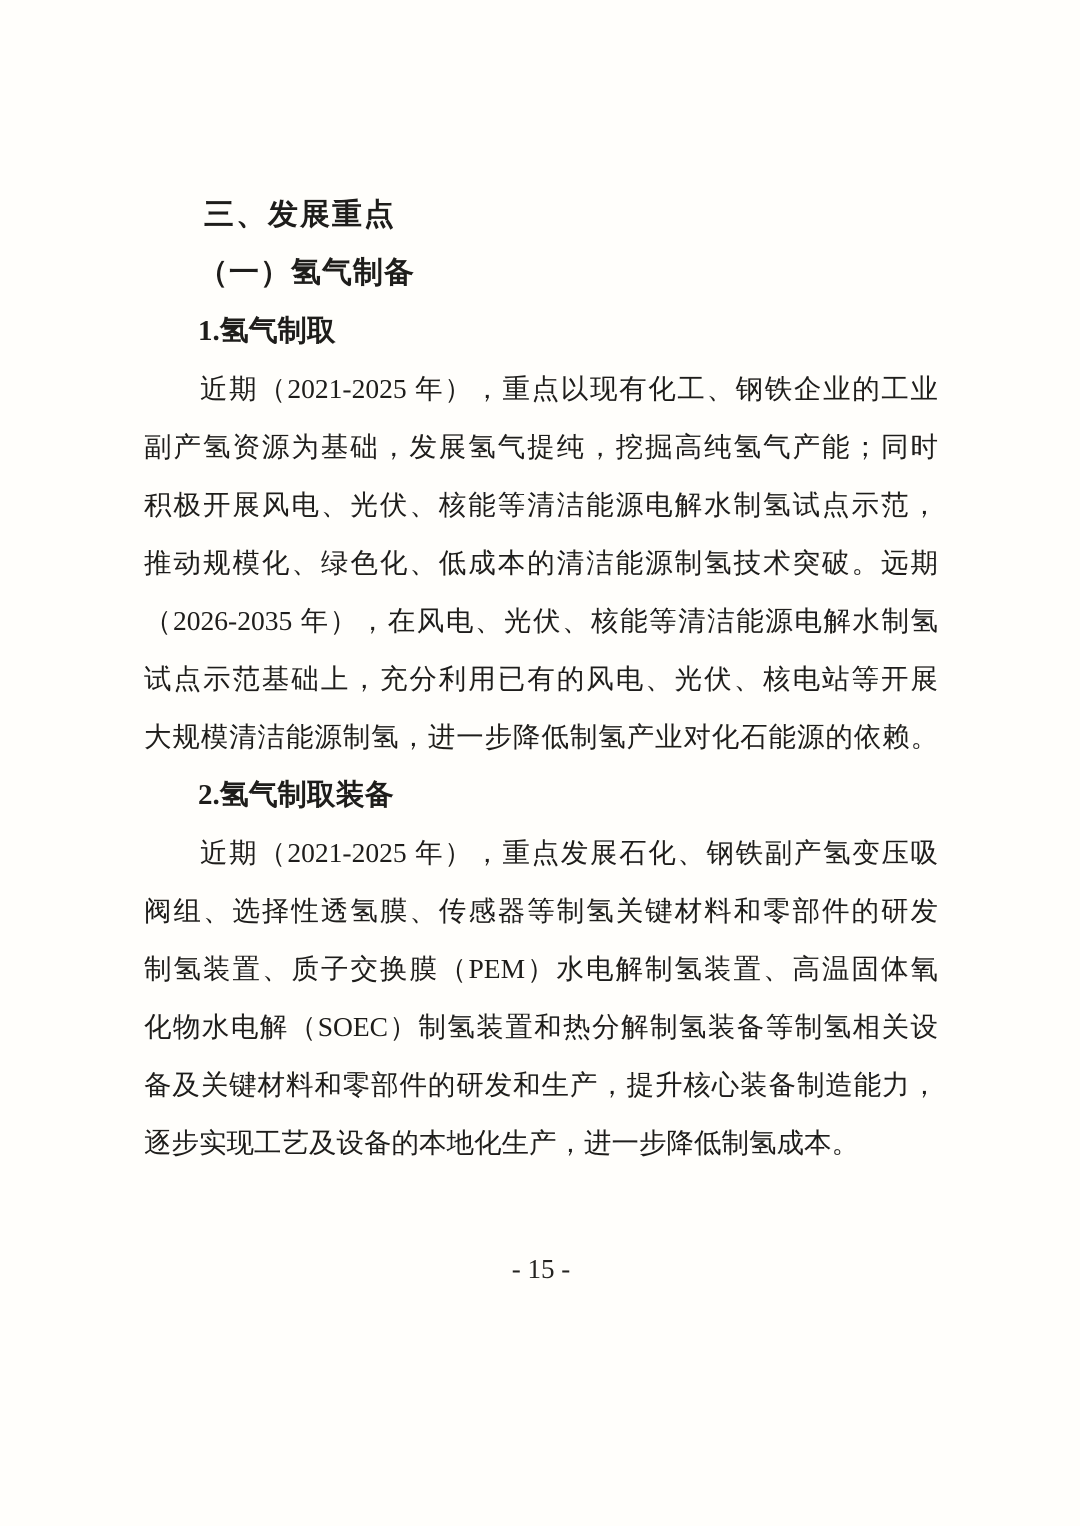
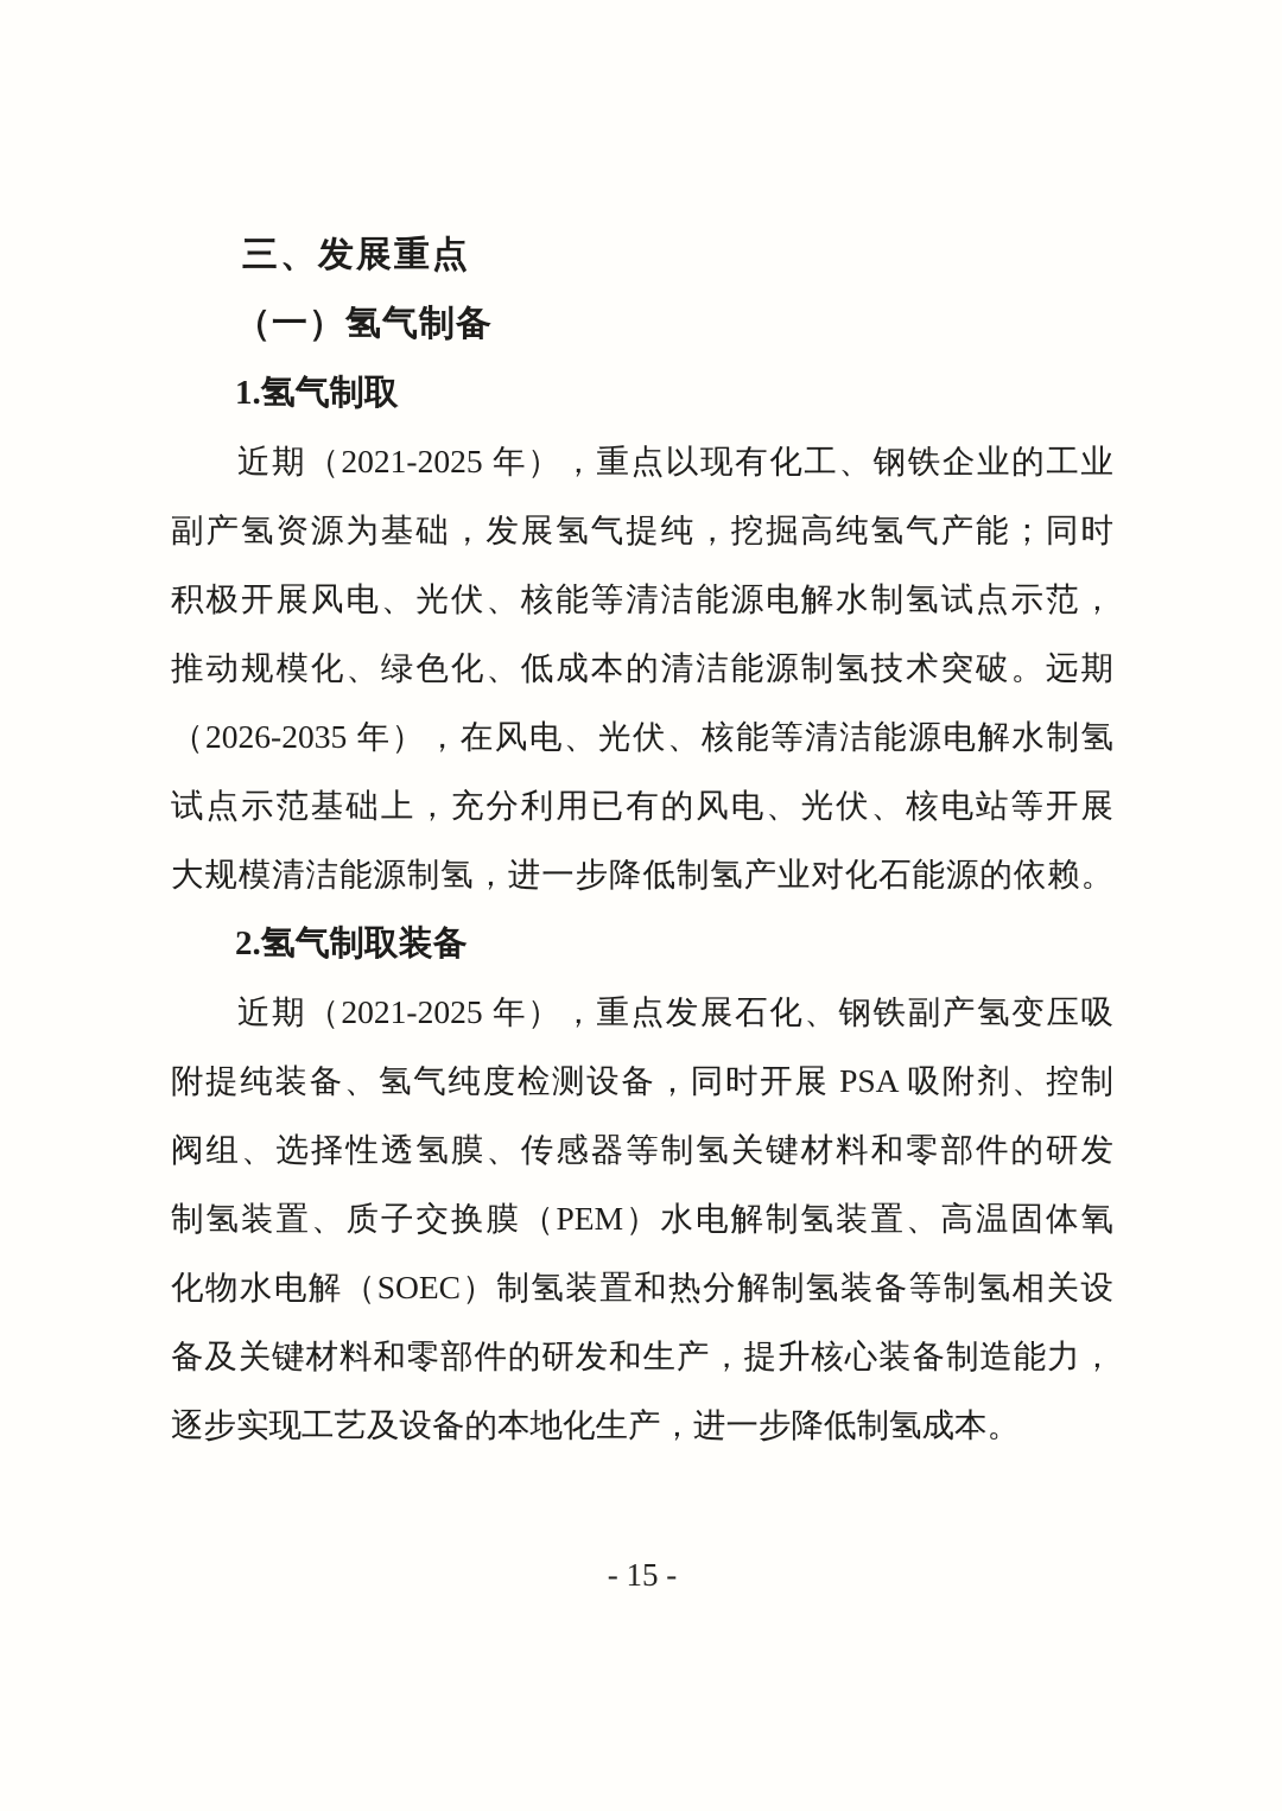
  三、发展重点
  （一）氢气制备
  1.氢气制取
  近期（2021-2025 年），重点以现有化工、钢铁企业的工业
  副产氢资源为基础，发展氢气提纯，挖掘高纯氢气产能；同时
  积极开展风电、光伏、核能等清洁能源电解水制氢试点示范，
  推动规模化、绿色化、低成本的清洁能源制氢技术突破。远期
  （2026-2035 年），在风电、光伏、核能等清洁能源电解水制氢
  试点示范基础上，充分利用已有的风电、光伏、核电站等开展
  大规模清洁能源制氢，进一步降低制氢产业对化石能源的依赖。
  2.氢气制取装备
  近期（2021-2025 年），重点发展石化、钢铁副产氢变压吸
+ 附提纯装备、氢气纯度检测设备，同时开展 PSA 吸附剂、控制
  阀组、选择性透氢膜、传感器等制氢关键材料和零部件的研发
  制氢装置、质子交换膜（PEM）水电解制氢装置、高温固体氧
  化物水电解（SOEC）制氢装置和热分解制氢装备等制氢相关设
  备及关键材料和零部件的研发和生产，提升核心装备制造能力，
  逐步实现工艺及设备的本地化生产，进一步降低制氢成本。
  - 15 -
